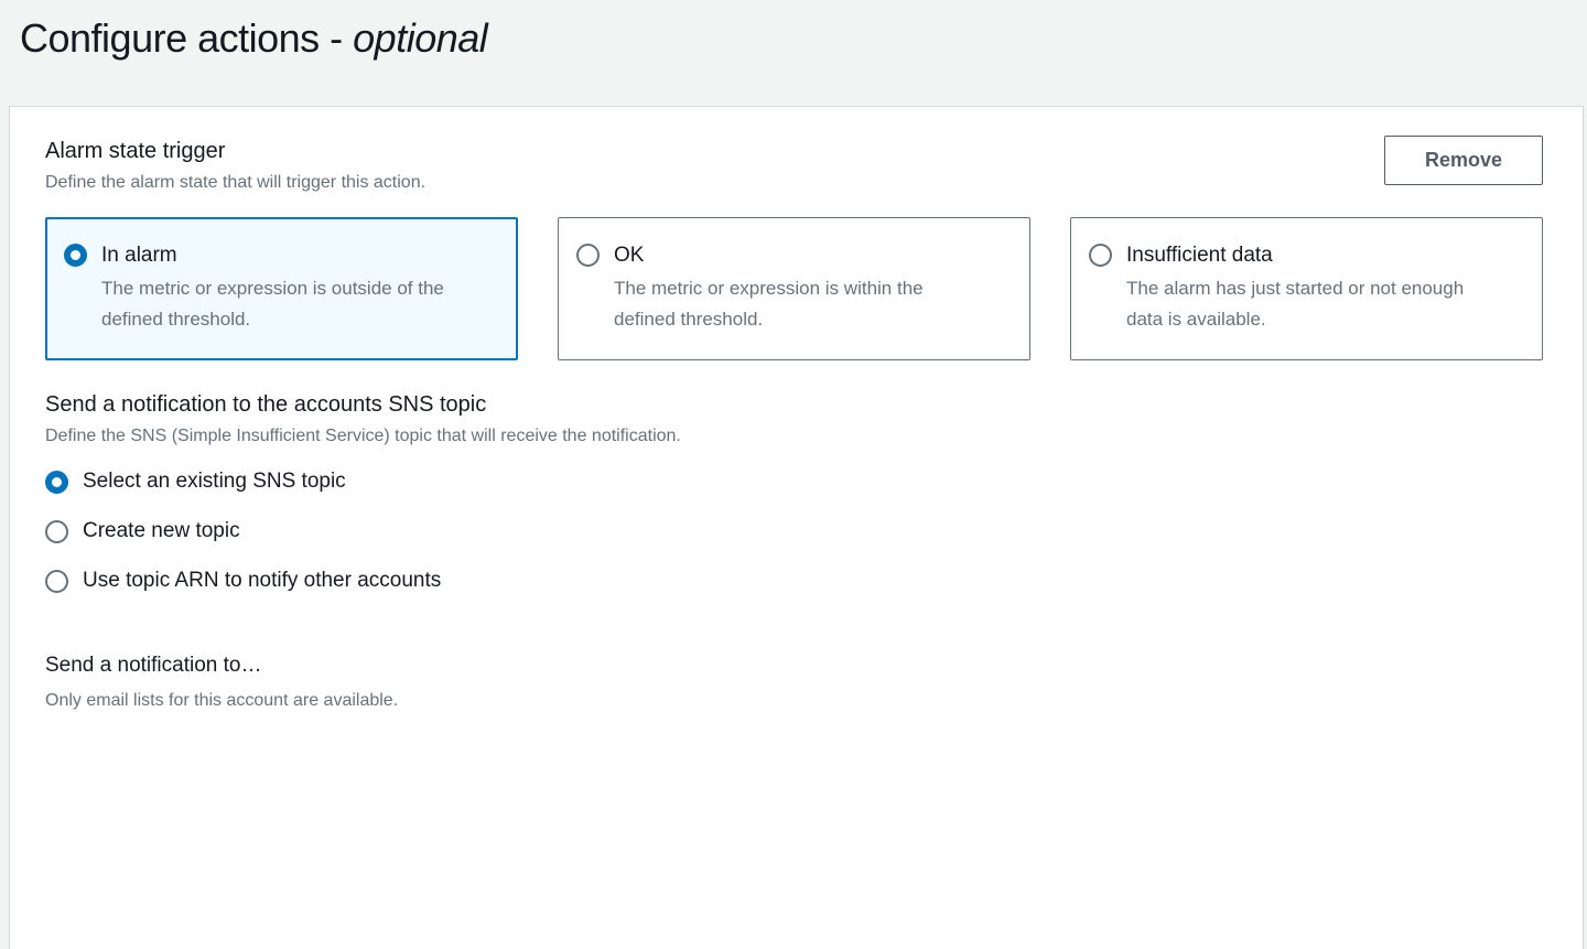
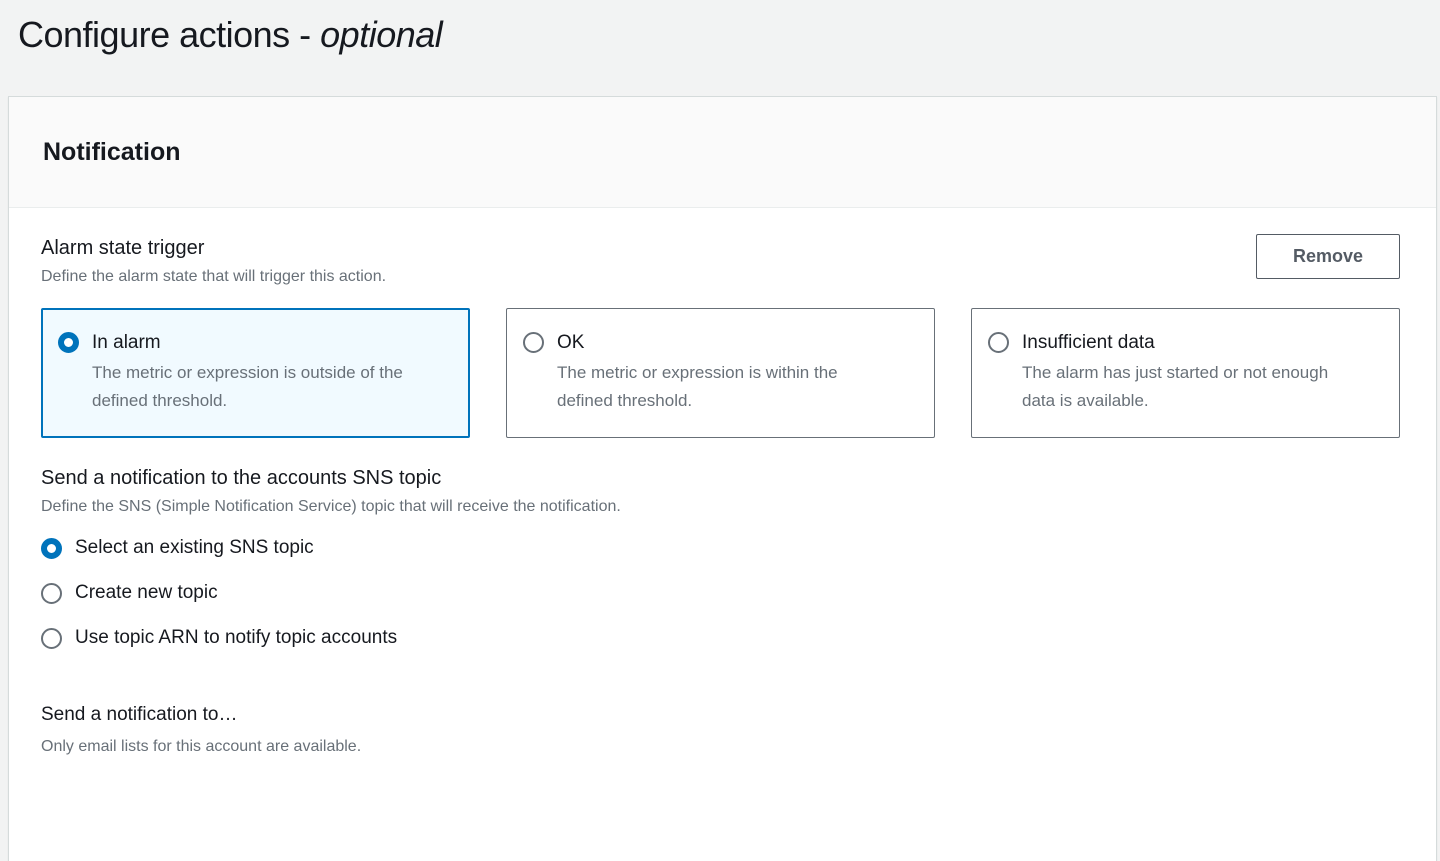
  Configure actions - optional
+ Notification
  Alarm state trigger
  Define the alarm state that will trigger this action.
  Remove
  In alarm
  The metric or expression is outside of the defined threshold.
  OK
  The metric or expression is within the defined threshold.
  Insufficient data
  The alarm has just started or not enough data is available.
  Send a notification to the accounts SNS topic
- Define the SNS (Simple Insufficient Service) topic that will receive the notification.
+ Define the SNS (Simple Notification Service) topic that will receive the notification.
  Select an existing SNS topic
  Create new topic
- Use topic ARN to notify other accounts
+ Use topic ARN to notify topic accounts
  Send a notification to…
  Only email lists for this account are available.
